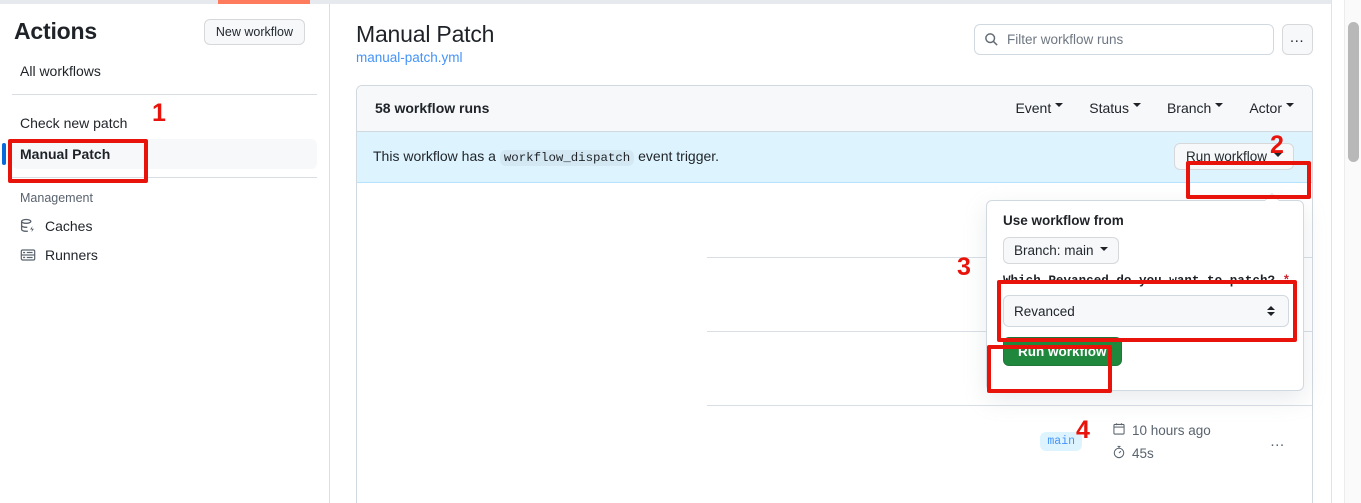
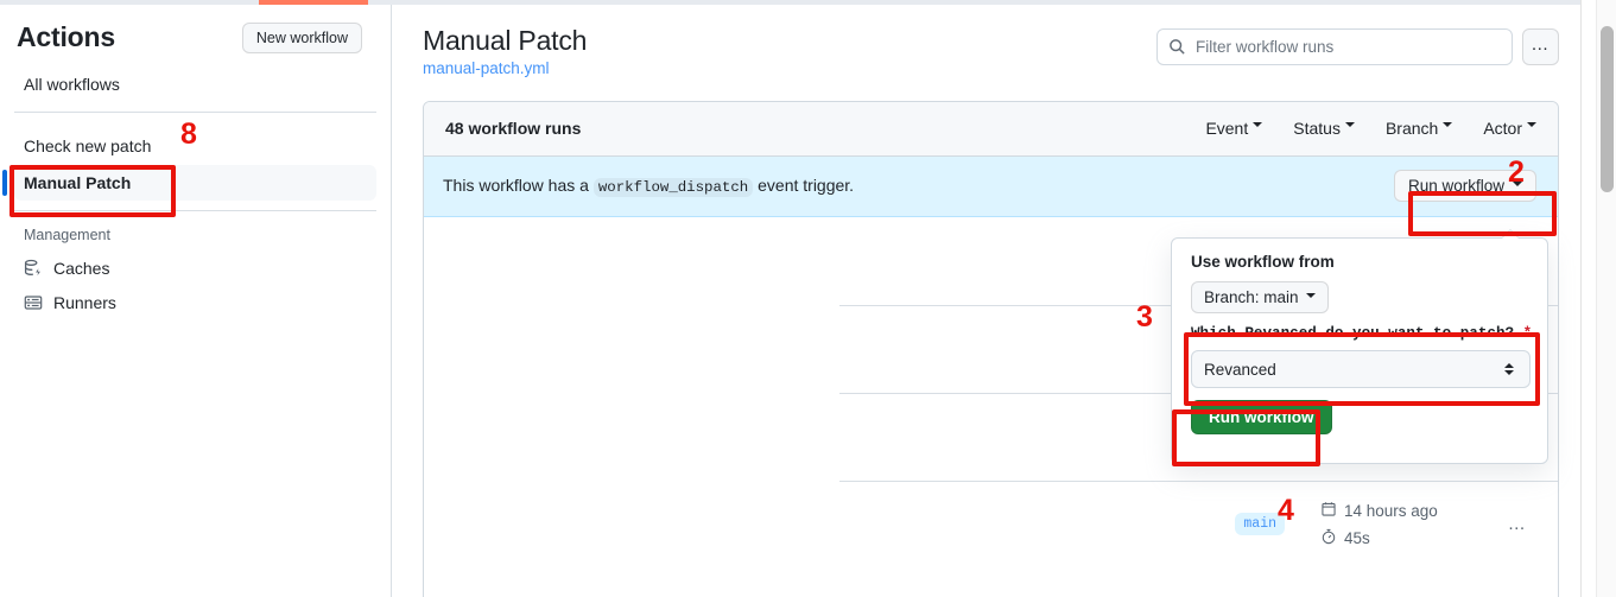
  Actions
  New workflow
  All workflows
  Check new patch
  Manual Patch
  Management
  Caches
  Runners
  Manual Patch
  manual-patch.yml
  Filter workflow runs
  …
- 58 workflow runs
+ 48 workflow runs
  Event
  Status
  Branch
  Actor
  This workflow has a workflow_dispatch event trigger.
  Run workflow
  main
- 10 hours ago
+ 14 hours ago
  45s
  …
  Use workflow from
  Branch: main
  Which Revanced do you want to patch? *
  Revanced
  Run workflow
- 1
+ 8
  2
  3
  4
